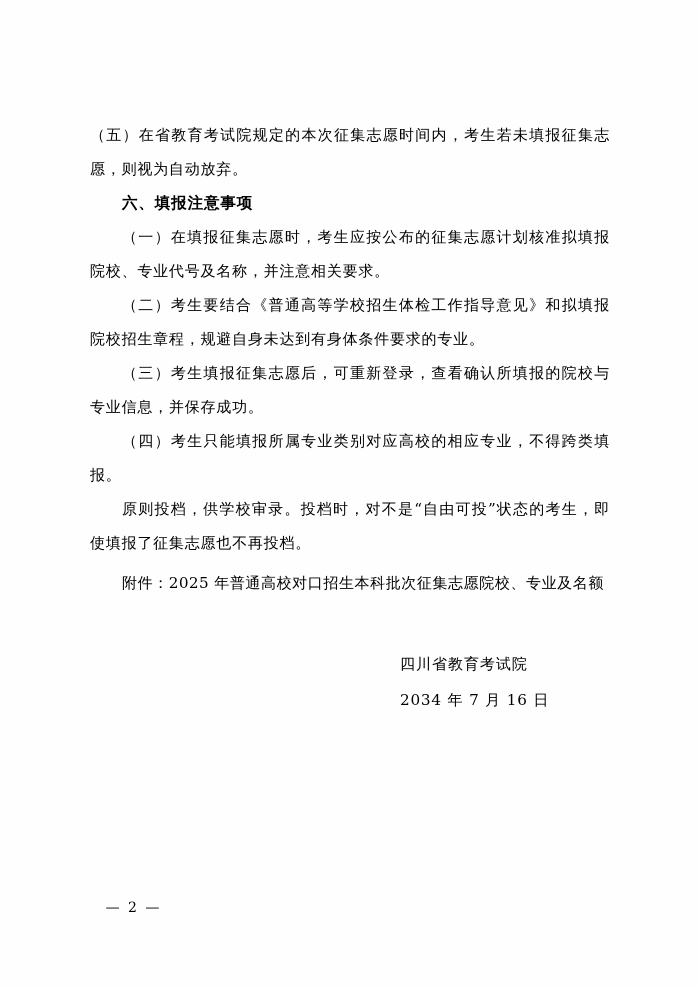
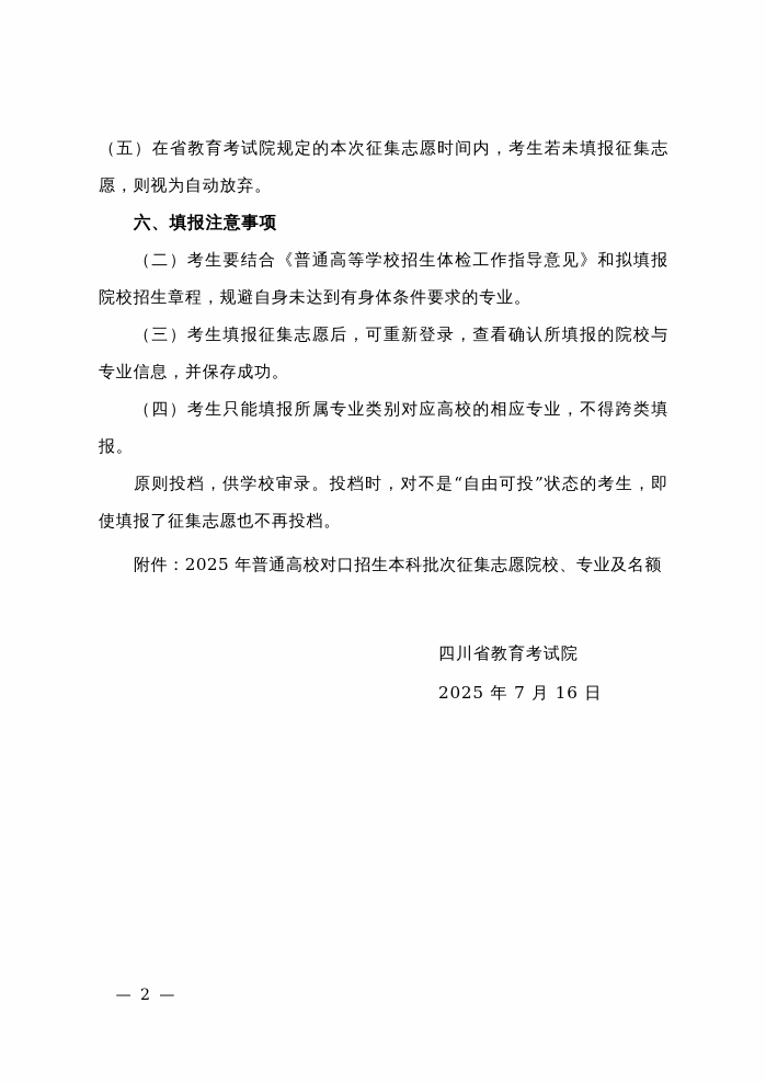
  （五）在省教育考试院规定的本次征集志愿时间内，考生若未填报征集志愿，则视为自动放弃。
  六、填报注意事项
- （一）在填报征集志愿时，考生应按公布的征集志愿计划核准拟填报院校、专业代号及名称，并注意相关要求。
  （二）考生要结合《普通高等学校招生体检工作指导意见》和拟填报院校招生章程，规避自身未达到有身体条件要求的专业。
  （三）考生填报征集志愿后，可重新登录，查看确认所填报的院校与专业信息，并保存成功。
  （四）考生只能填报所属专业类别对应高校的相应专业，不得跨类填报。
  原则投档，供学校审录。投档时，对不是“自由可投”状态的考生，即使填报了征集志愿也不再投档。
  附件：2025 年普通高校对口招生本科批次征集志愿院校、专业及名额
  四川省教育考试院
- 2034 年 7 月 16 日
+ 2025 年 7 月 16 日
  — 2 —
